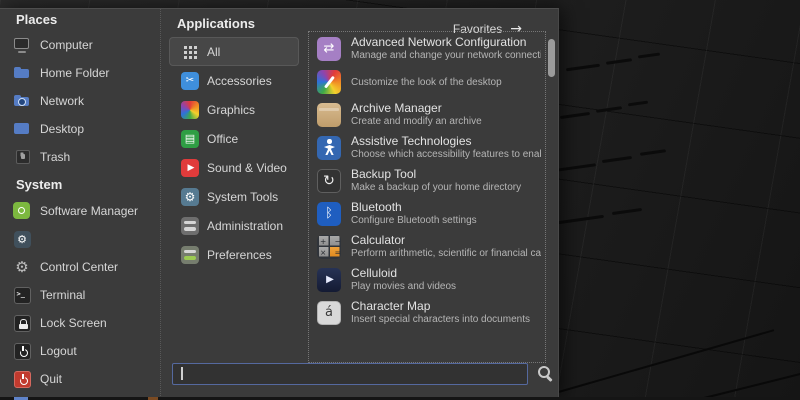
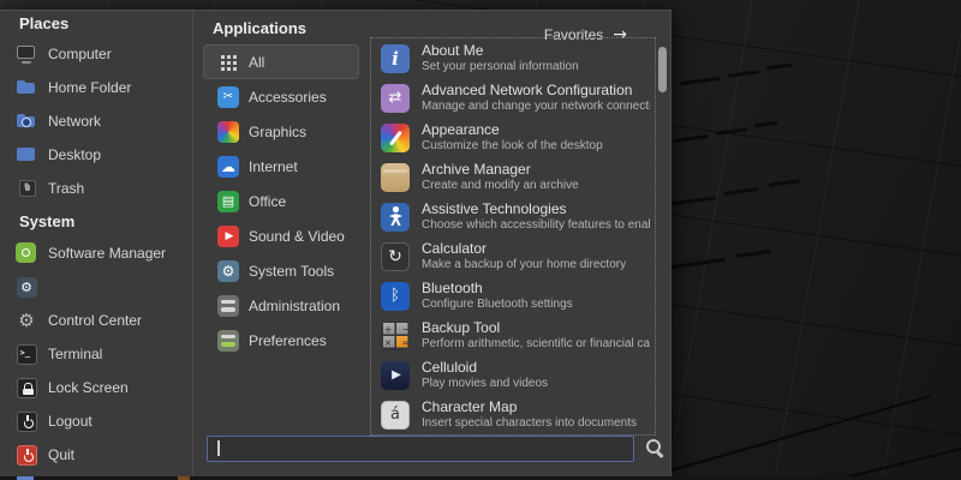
  Places
  Computer
  Home Folder
  Network
  Desktop
  Trash
  System
  Software Manager
  Control Center
  Terminal
  Lock Screen
  Logout
  Quit
  Applications
  All
  Accessories
  Graphics
+ Internet
  Office
  Sound & Video
  System Tools
  Administration
  Preferences
  Favorites
  →
+ About Me
+ Set your personal information
  Advanced Network Configuration
  Manage and change your network connect
+ Appearance
  Customize the look of the desktop
  Archive Manager
  Create and modify an archive
  Assistive Technologies
  Choose which accessibility features to ena
- Backup Tool
+ Calculator
  Make a backup of your home directory
  Bluetooth
  Configure Bluetooth settings
- Calculator
+ Backup Tool
  Perform arithmetic, scientific or financial ca
  Celluloid
  Play movies and videos
  Character Map
  Insert special characters into documents
